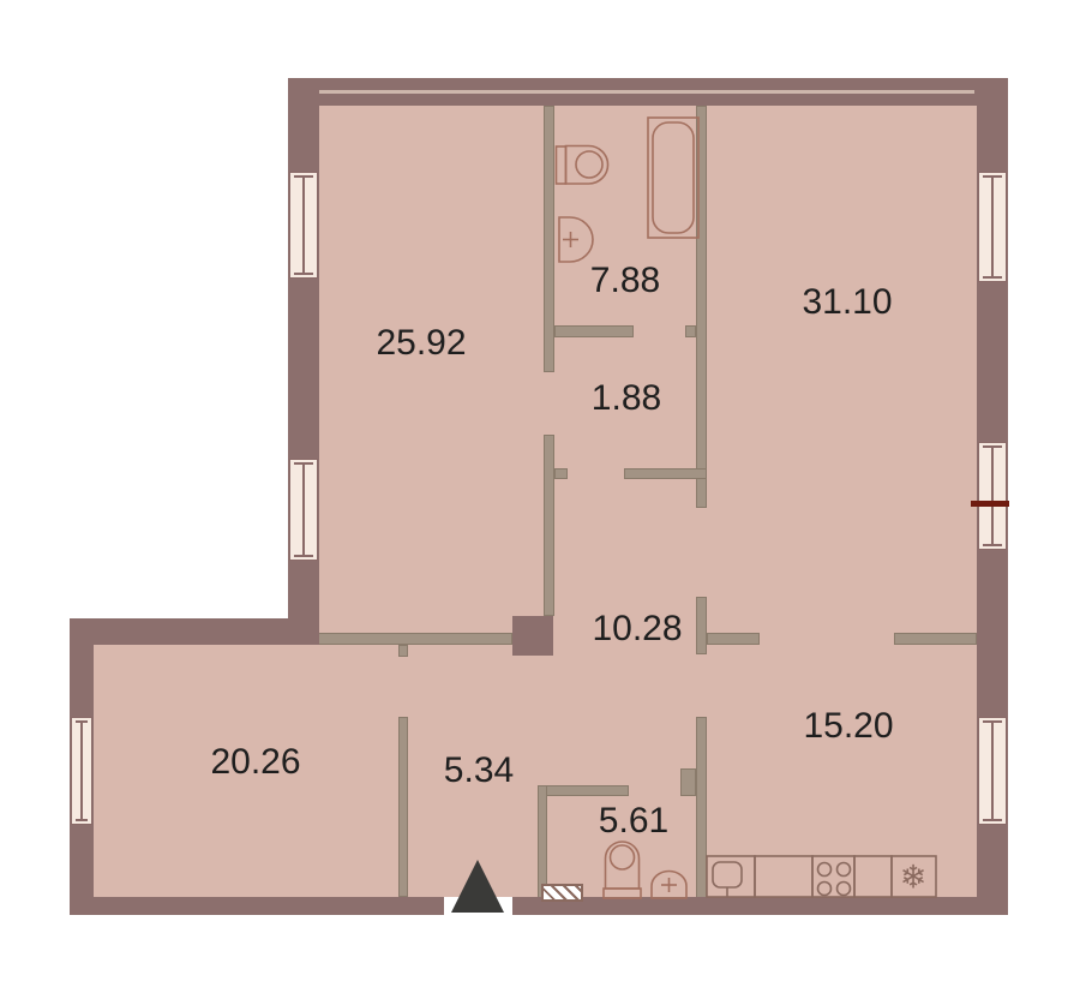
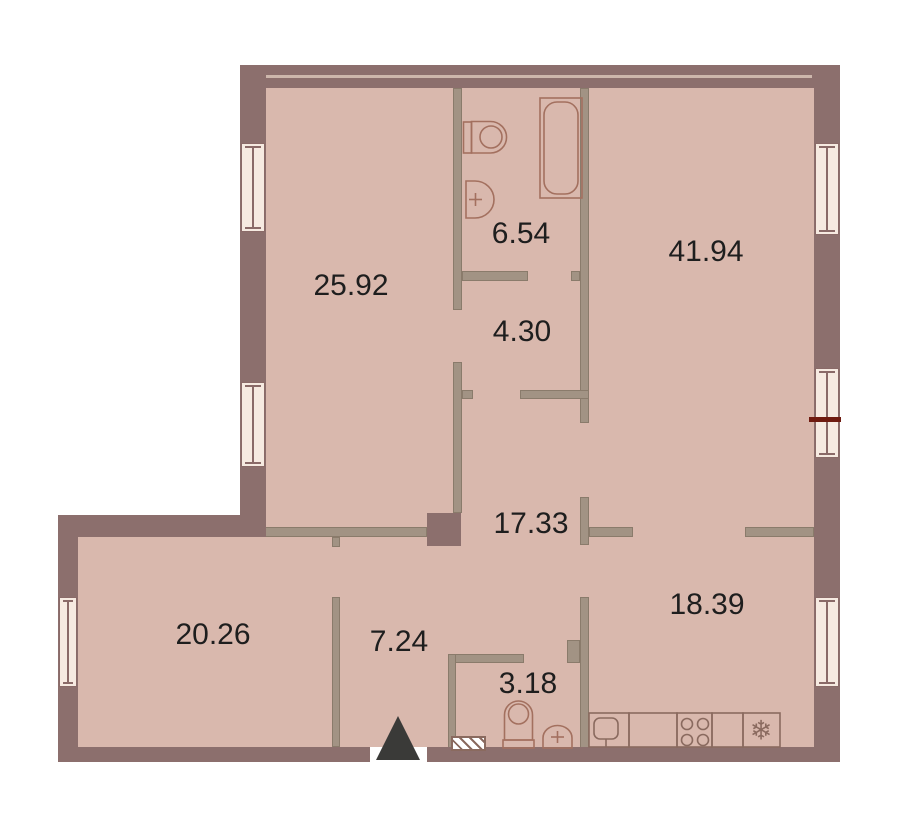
  ❄
  25.92
- 7.88
+ 6.54
- 31.10
+ 41.94
- 1.88
+ 4.30
- 10.28
+ 17.33
- 15.20
+ 18.39
  20.26
- 5.34
+ 7.24
- 5.61
+ 3.18
